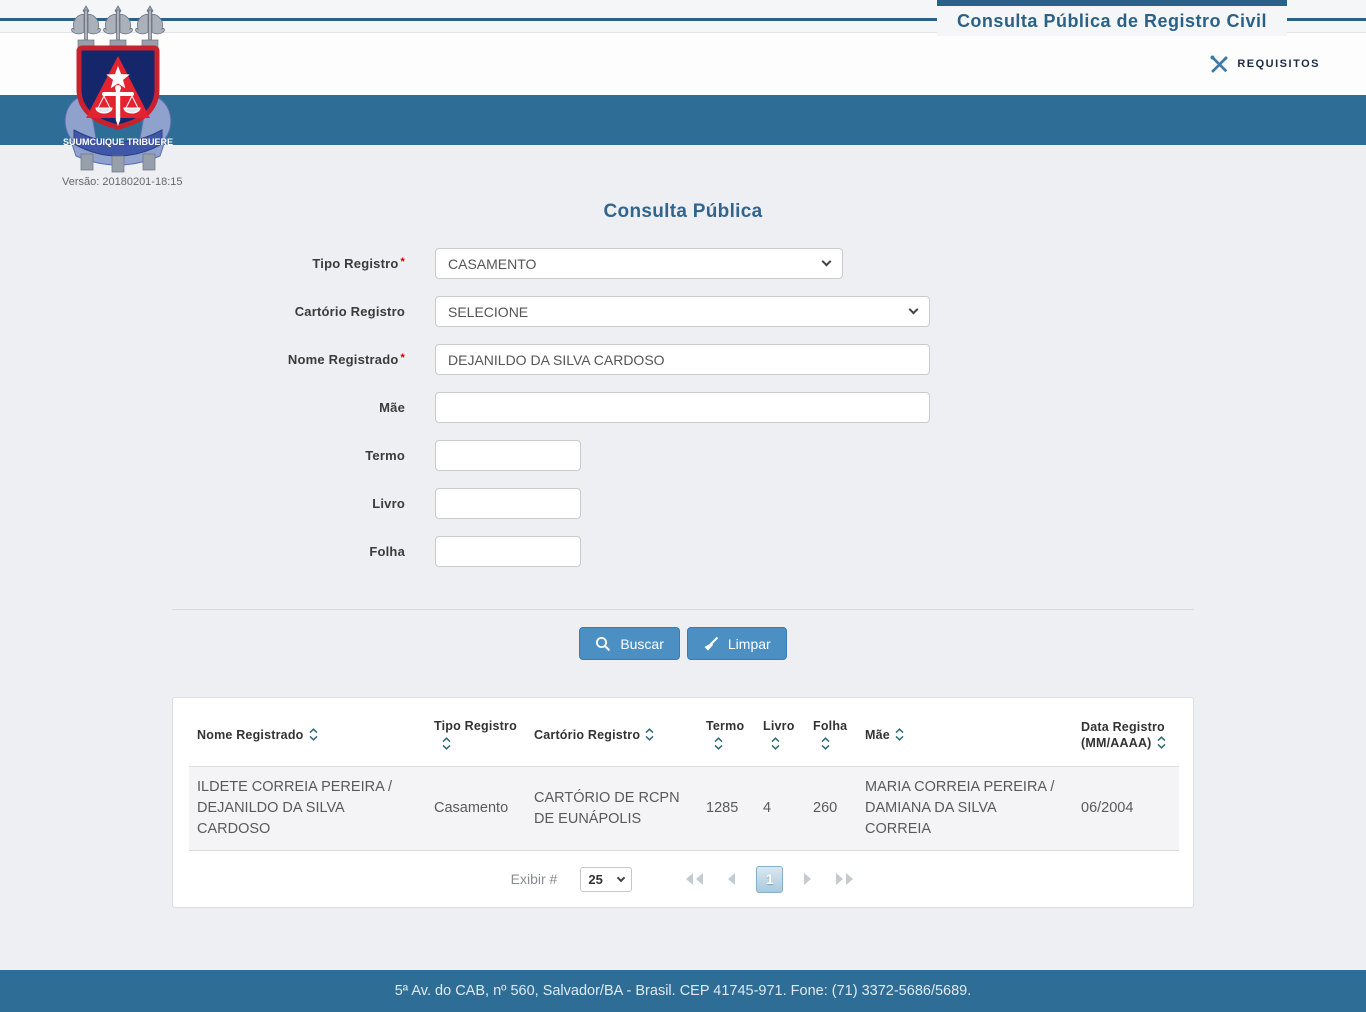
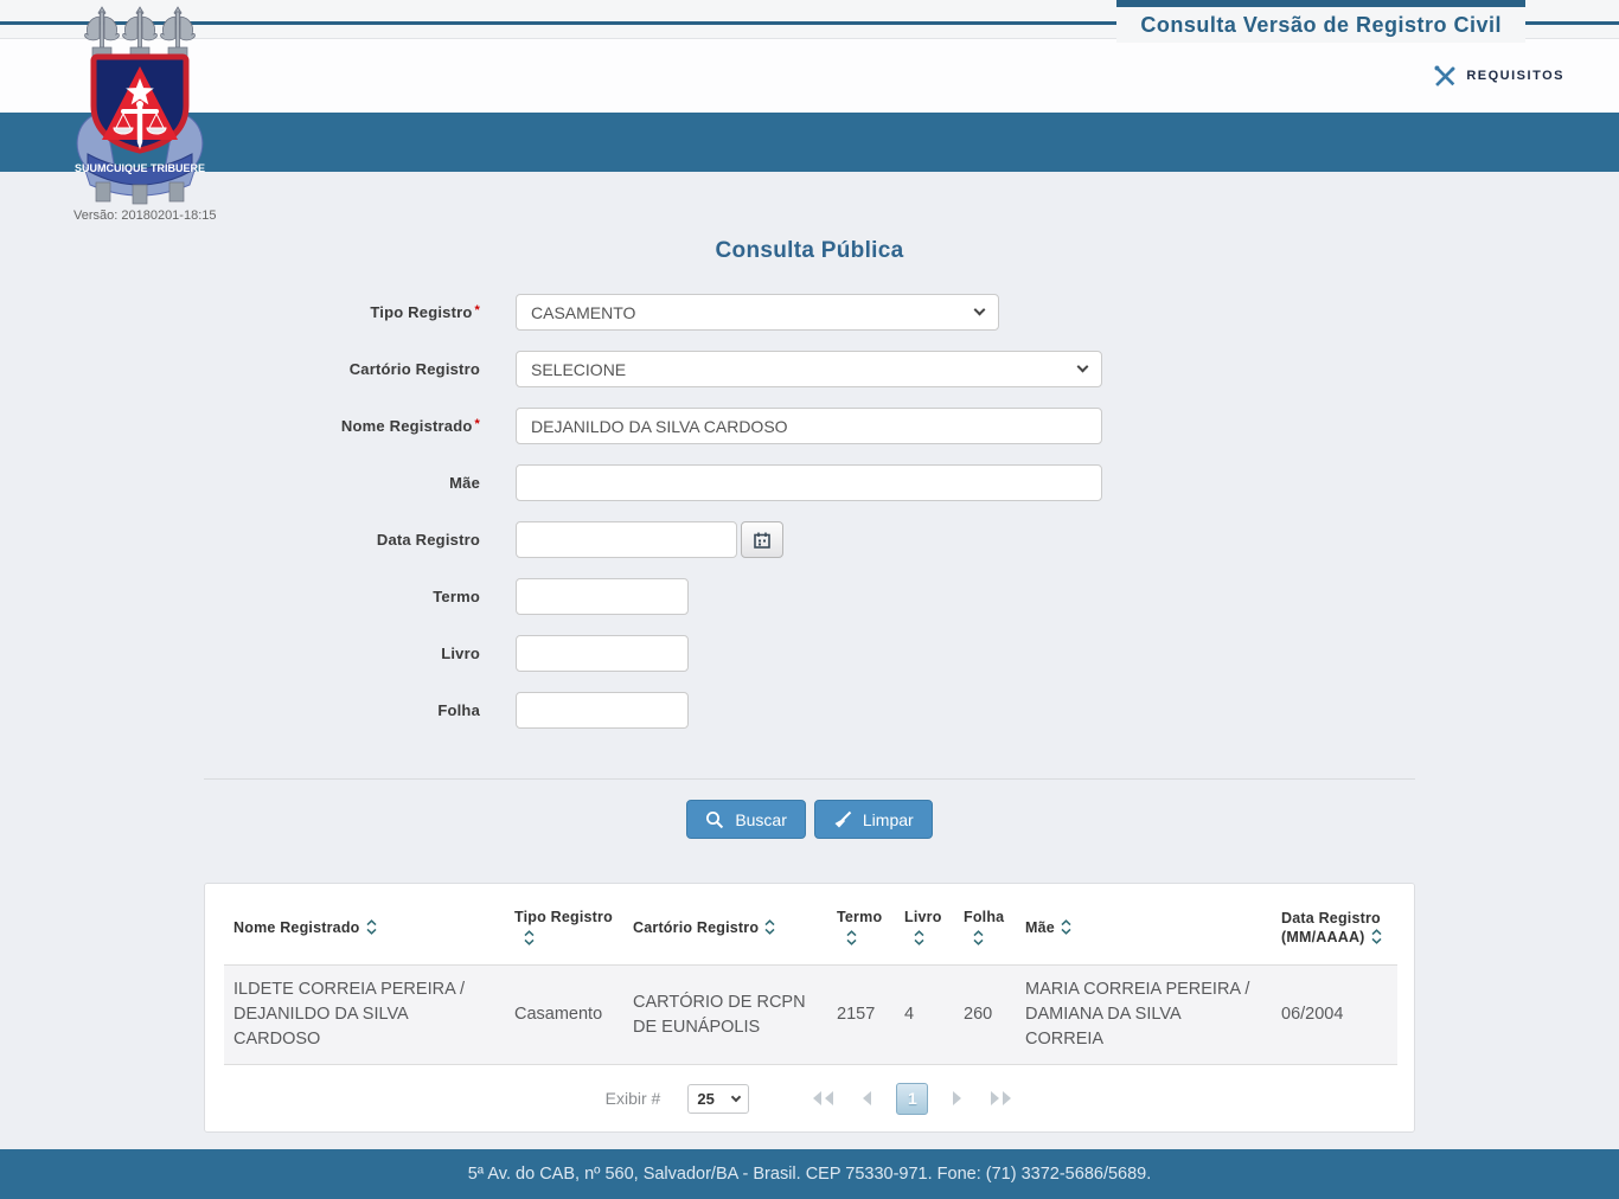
- Consulta Pública de Registro Civil
+ Consulta Versão de Registro Civil
  REQUISITOS
  SUUMCUIQUE TRIBUERE
  Versão: 20180201-18:15
  Consulta Pública
  Tipo Registro *
  CASAMENTO
  Cartório Registro
  SELECIONE
  Nome Registrado *
  DEJANILDO DA SILVA CARDOSO
  Mãe
+ Data Registro
  Termo
  Livro
  Folha
  Buscar
  Limpar
  Nome Registrado	Tipo Registro	Cartório Registro	Termo	Livro	Folha	Mãe	Data Registro (MM/AAAA)
- ILDETE CORREIA PEREIRA / DEJANILDO DA SILVA CARDOSO	Casamento	CARTÓRIO DE RCPN DE EUNÁPOLIS	1285	4	260	MARIA CORREIA PEREIRA / DAMIANA DA SILVA CORREIA	06/2004
+ ILDETE CORREIA PEREIRA / DEJANILDO DA SILVA CARDOSO	Casamento	CARTÓRIO DE RCPN DE EUNÁPOLIS	2157	4	260	MARIA CORREIA PEREIRA / DAMIANA DA SILVA CORREIA	06/2004
  Exibir #
  25
  1
- 5ª Av. do CAB, nº 560, Salvador/BA - Brasil. CEP 41745-971. Fone: (71) 3372-5686/5689.
+ 5ª Av. do CAB, nº 560, Salvador/BA - Brasil. CEP 75330-971. Fone: (71) 3372-5686/5689.
